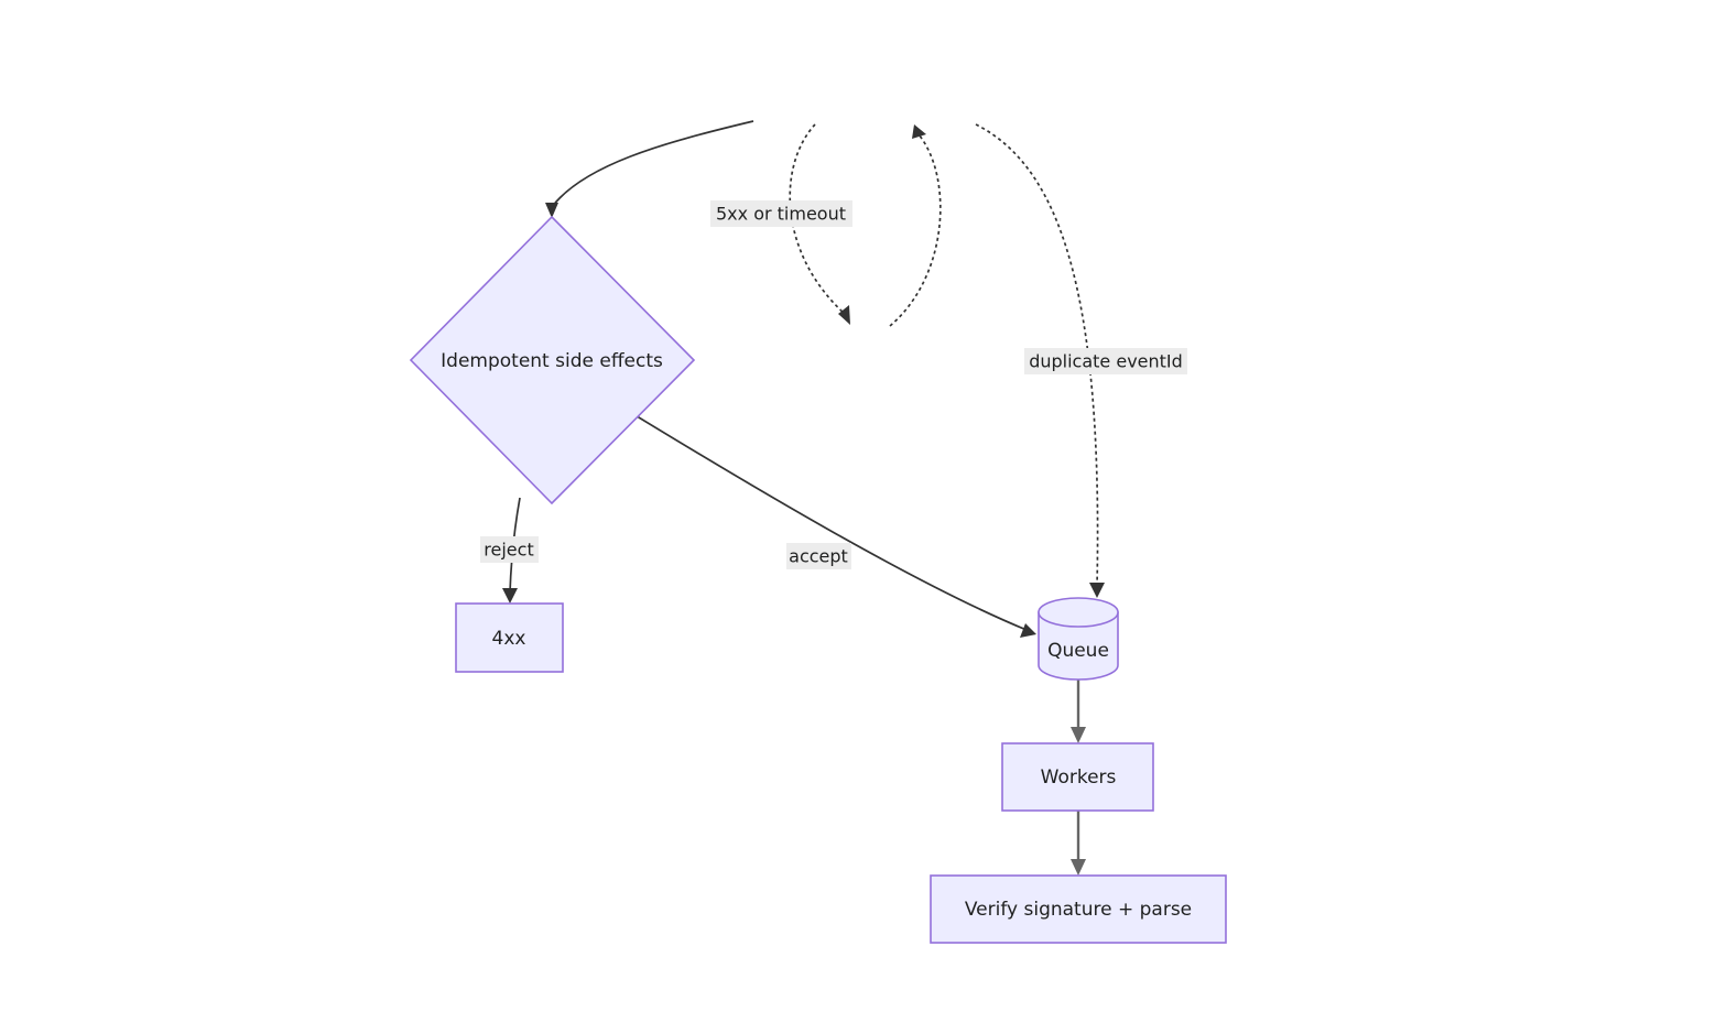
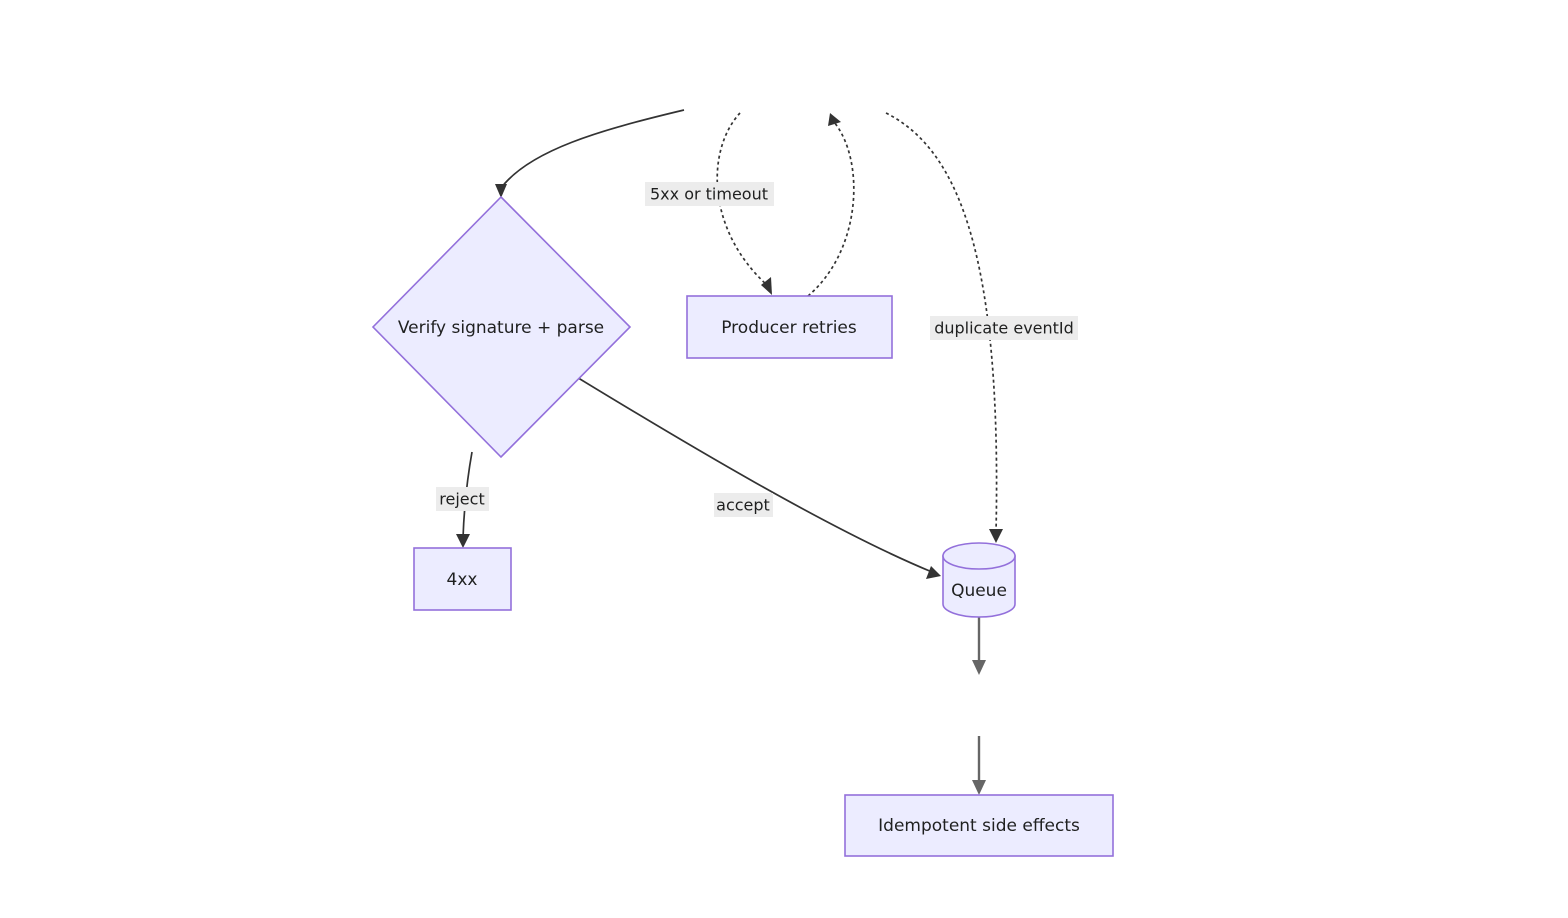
- Idempotent side effects
+ Verify signature + parse
+ Producer retries
  4xx
  Queue
- Workers
- Verify signature + parse
+ Idempotent side effects
  5xx or timeout
  duplicate eventId
  reject
  accept
